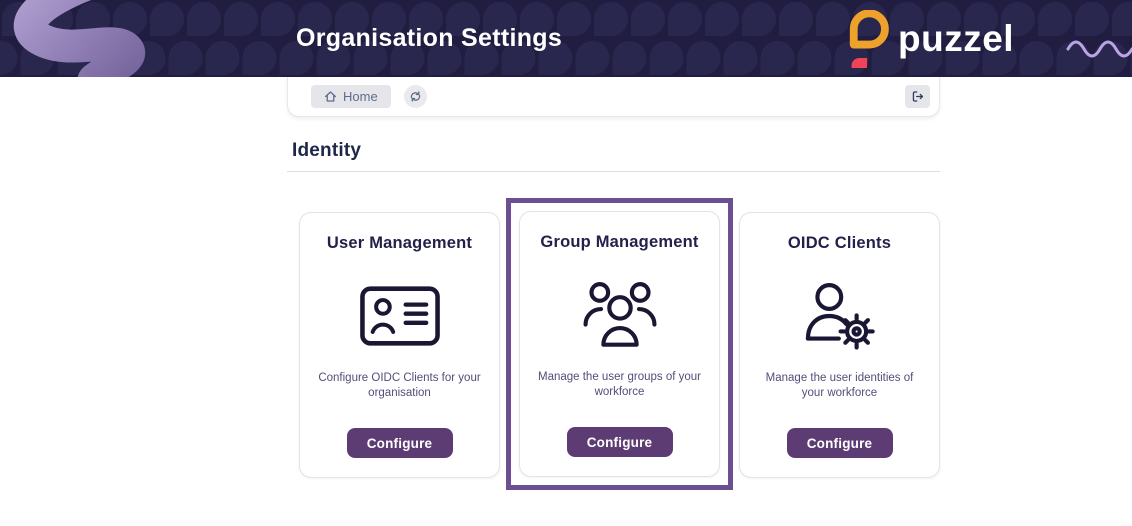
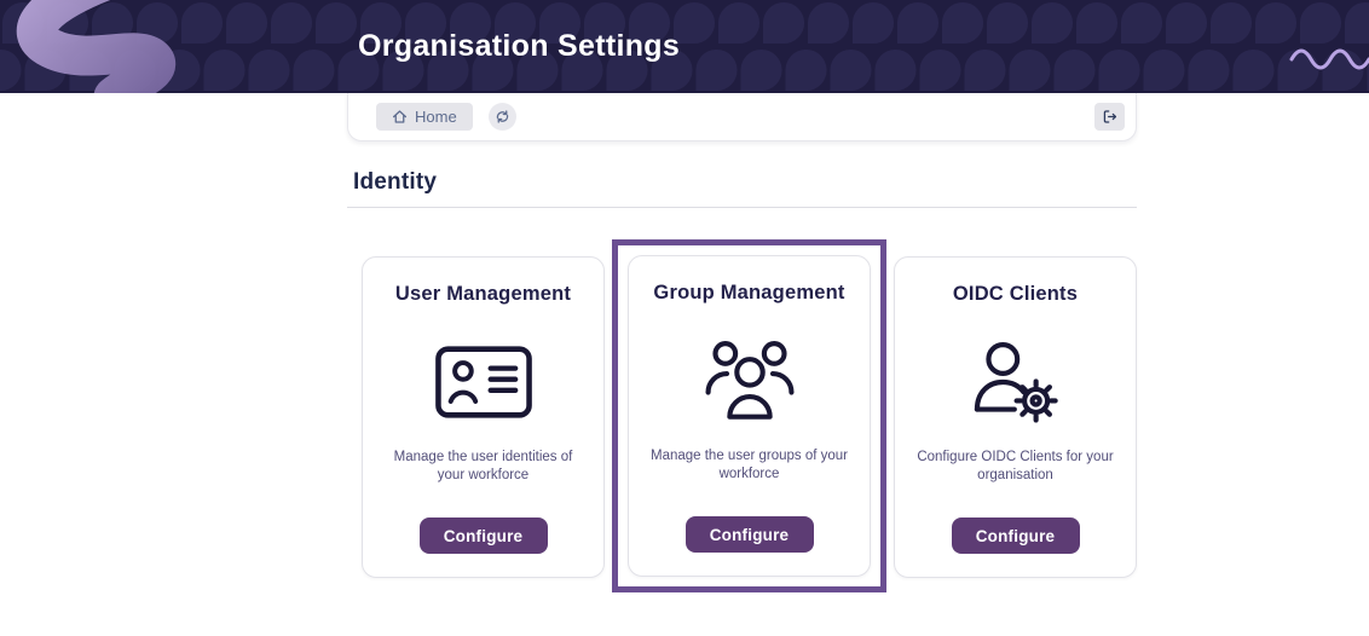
  Organisation Settings
- puzzel
  Home
  Identity
  User Management
- Configure OIDC Clients for your organisation
+ Manage the user identities of your workforce
  Configure
  Group Management
  Manage the user groups of your workforce
  Configure
  OIDC Clients
- Manage the user identities of your workforce
+ Configure OIDC Clients for your organisation
  Configure
